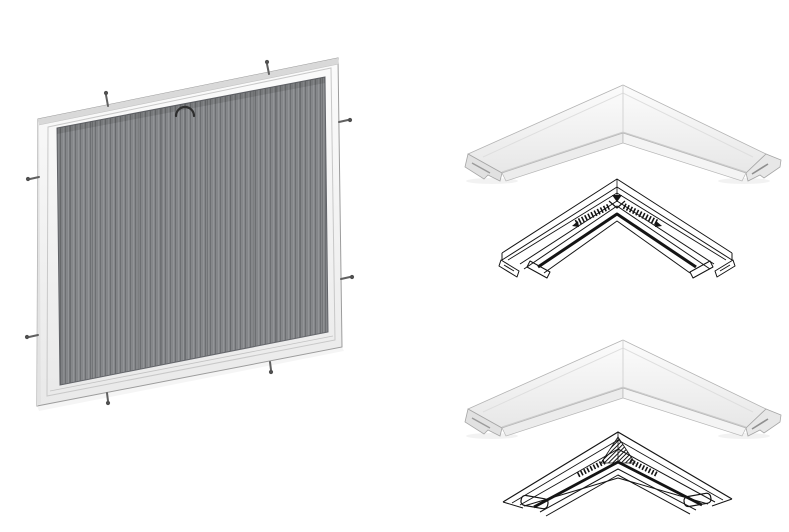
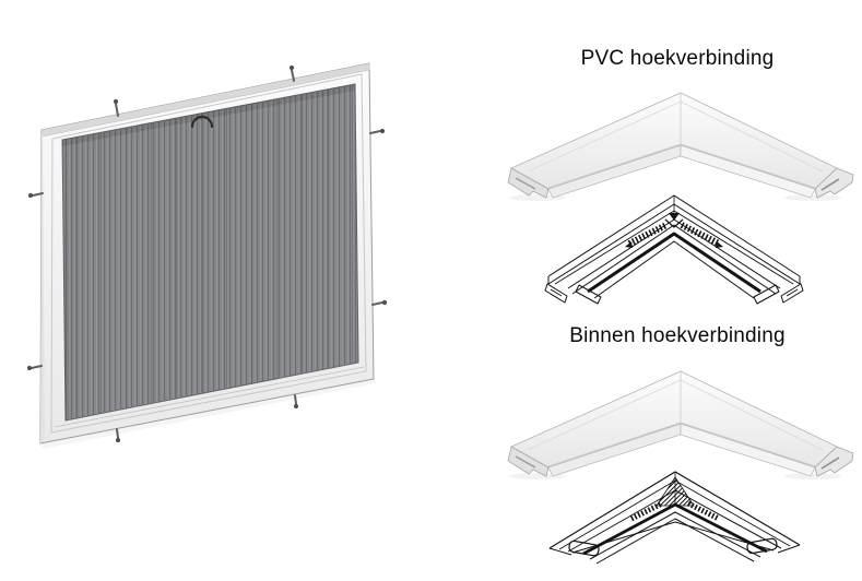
+ PVC hoekverbinding
+ Binnen hoekverbinding
